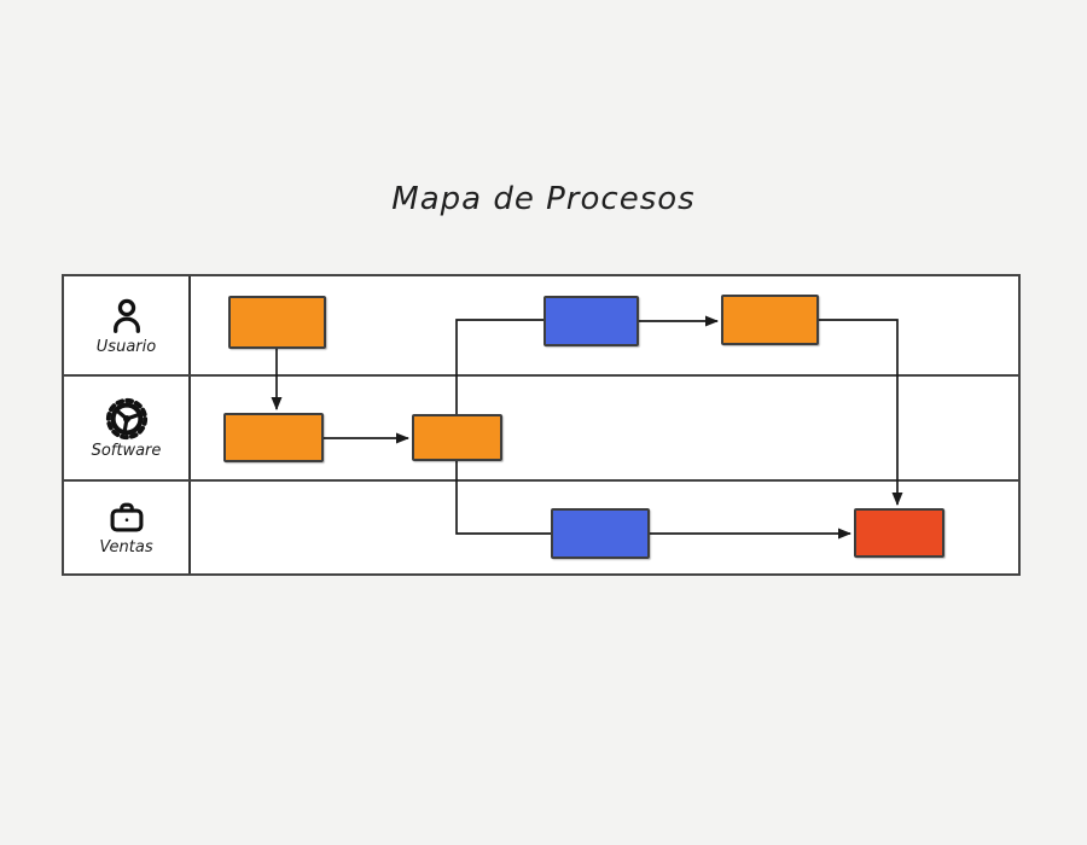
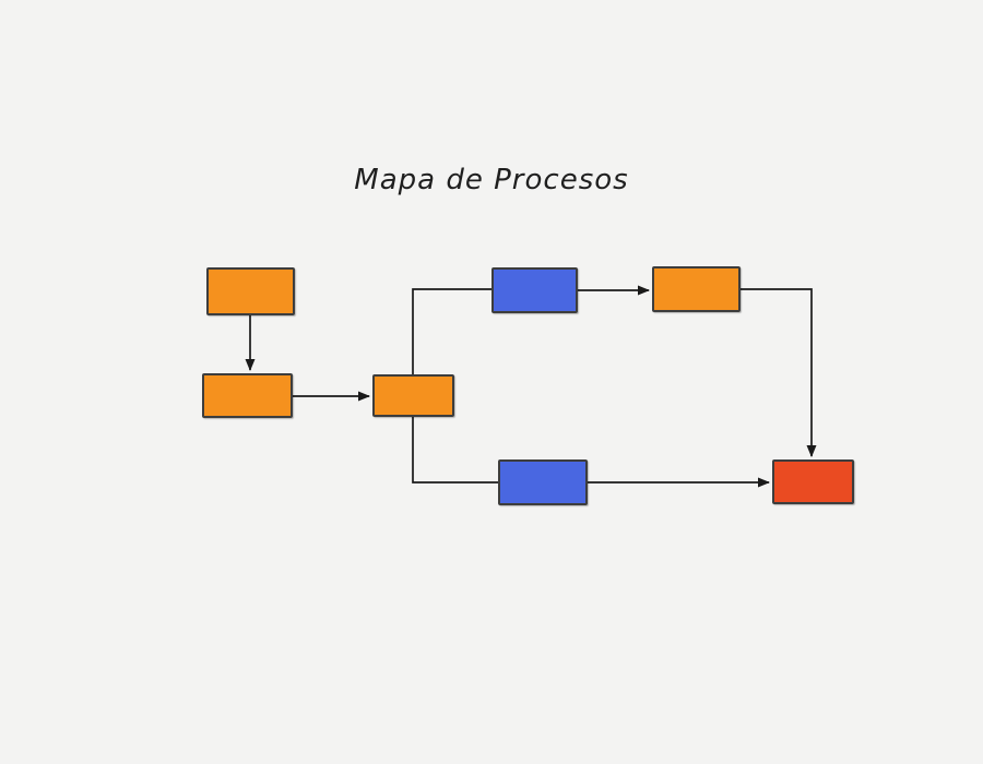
  Mapa de Procesos
- Usuario
- Software
- Ventas
